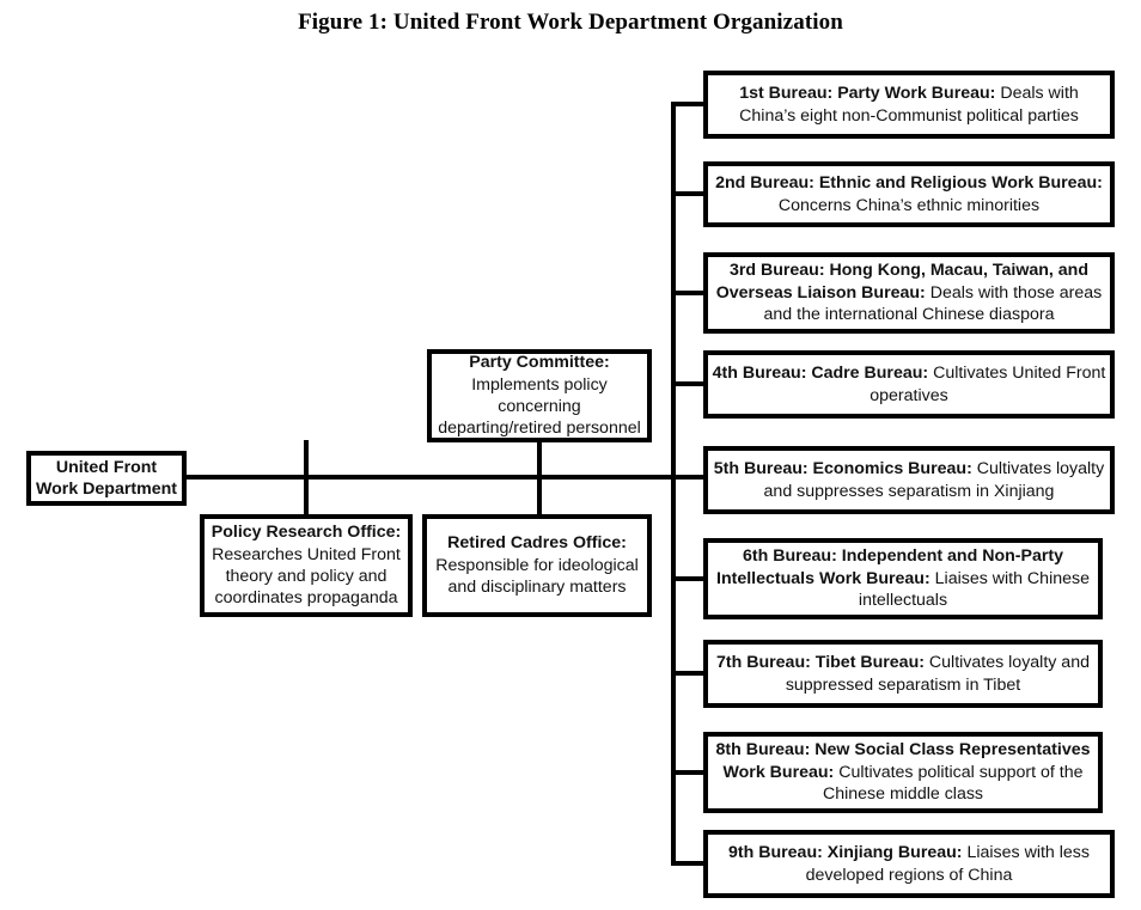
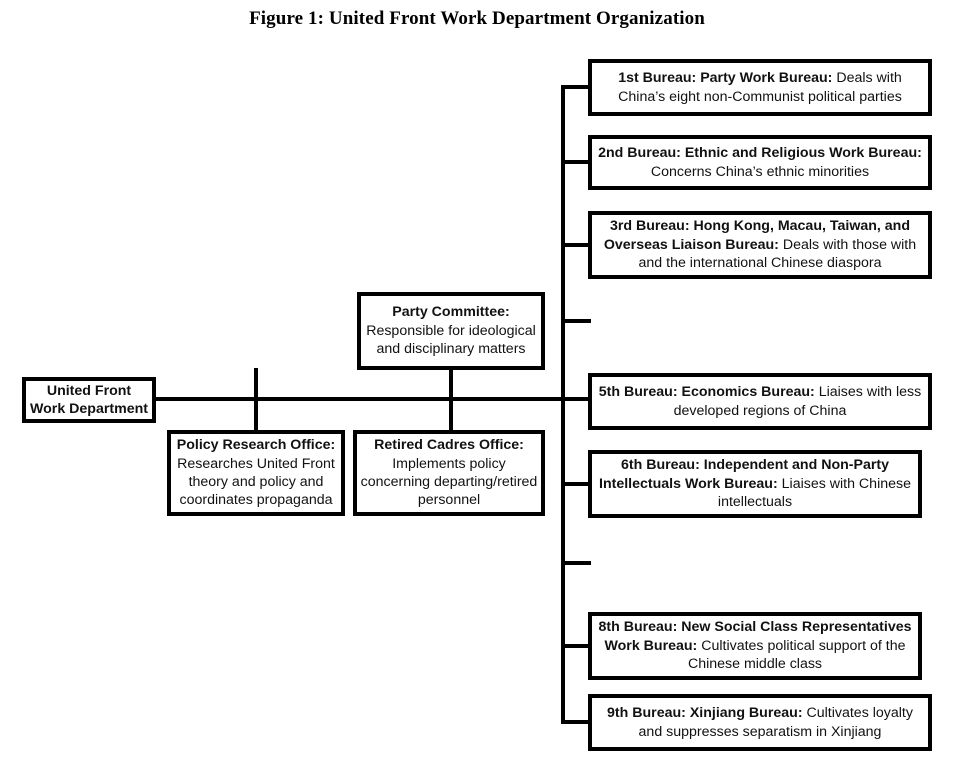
  Figure 1: United Front Work Department Organization
  United Front Work Department
- Party Committee: Implements policy concerning departing/retired personnel
+ Party Committee: Responsible for ideological and disciplinary matters
  Policy Research Office: Researches United Front theory and policy and coordinates propaganda
- Retired Cadres Office: Responsible for ideological and disciplinary matters
+ Retired Cadres Office: Implements policy concerning departing/retired personnel
  1st Bureau: Party Work Bureau: Deals with China’s eight non-Communist political parties
  2nd Bureau: Ethnic and Religious Work Bureau: Concerns China’s ethnic minorities
- 3rd Bureau: Hong Kong, Macau, Taiwan, and Overseas Liaison Bureau: Deals with those areas and the international Chinese diaspora
+ 3rd Bureau: Hong Kong, Macau, Taiwan, and Overseas Liaison Bureau: Deals with those with and the international Chinese diaspora
- 4th Bureau: Cadre Bureau: Cultivates United Front operatives
- 5th Bureau: Economics Bureau: Cultivates loyalty and suppresses separatism in Xinjiang
+ 5th Bureau: Economics Bureau: Liaises with less developed regions of China
  6th Bureau: Independent and Non-Party Intellectuals Work Bureau: Liaises with Chinese intellectuals
- 7th Bureau: Tibet Bureau: Cultivates loyalty and suppressed separatism in Tibet
  8th Bureau: New Social Class Representatives Work Bureau: Cultivates political support of the Chinese middle class
- 9th Bureau: Xinjiang Bureau: Liaises with less developed regions of China
+ 9th Bureau: Xinjiang Bureau: Cultivates loyalty and suppresses separatism in Xinjiang
